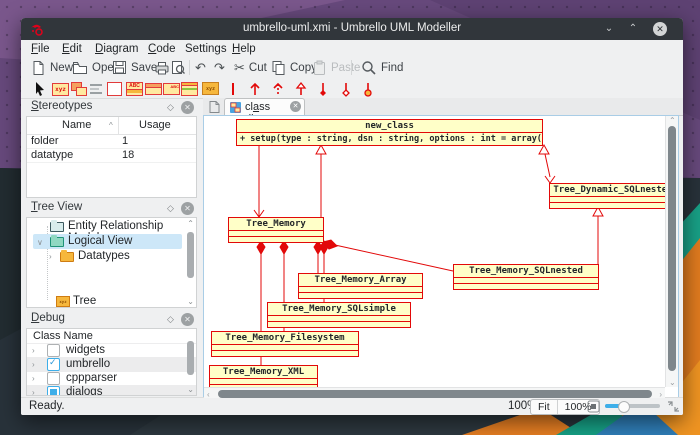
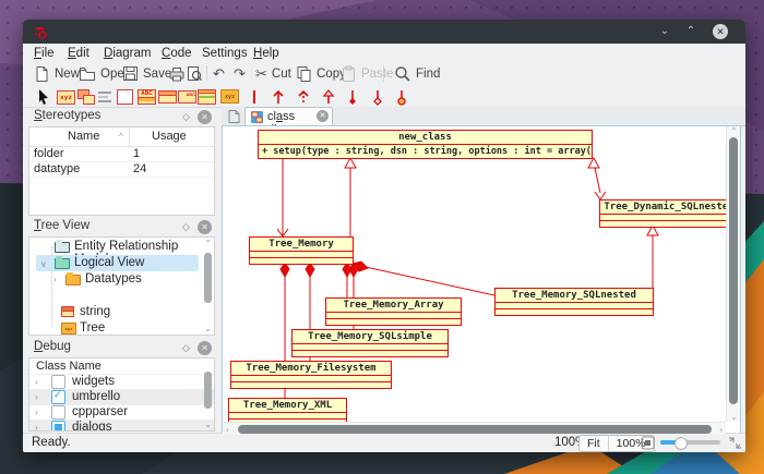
- umbrello-uml.xmi - Umbrello UML Modeller
  ⌄
  ⌃
  ✕
  File
  Edit
  Diagram
  Code
  Settings
  Help
  New
  Ope
  Save
  ↶
  ↷
  ✂
  Cut
  Copy
  Paste
  Find
  Stereotypes
  ◇
  ✕
  Name
  ^
  Usage
  folder
  1
  datatype
- 18
+ 24
  Tree View
  ◇
  ✕
  Entity Relationship
  ∨
  Logical View
  ›
  Datatypes
+ string
  Tree
  ⌃
  ⌄
  Debug
  ◇
  ✕
  Class Name
  ›
  widgets
  ›
  umbrello
  ›
  cppparser
  ›
  dialogs
  ⌄
  new_class
  + setup(type : string, dsn : string, options : int = array(
  Tree_Dynamic_SQLnest
  Tree_Memory
  Tree_Memory_SQLnested
  Tree_Memory_Array
  Tree_Memory_SQLsimple
  Tree_Memory_Filesystem
  Tree_Memory_XML
  ⌃
  ⌄
  ‹
  ›
  Ready.
  100
  Fit
  100%
